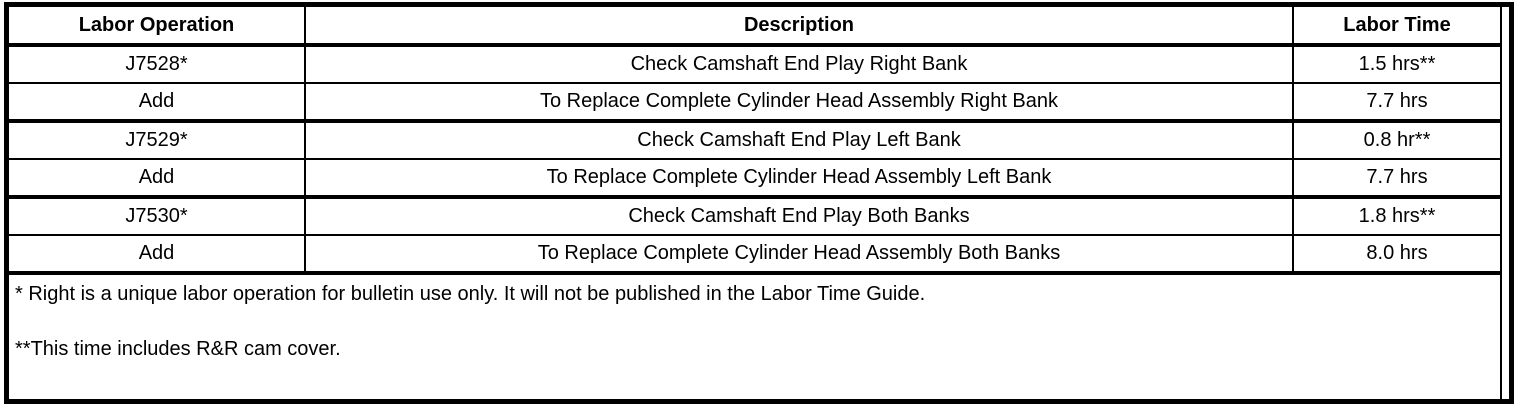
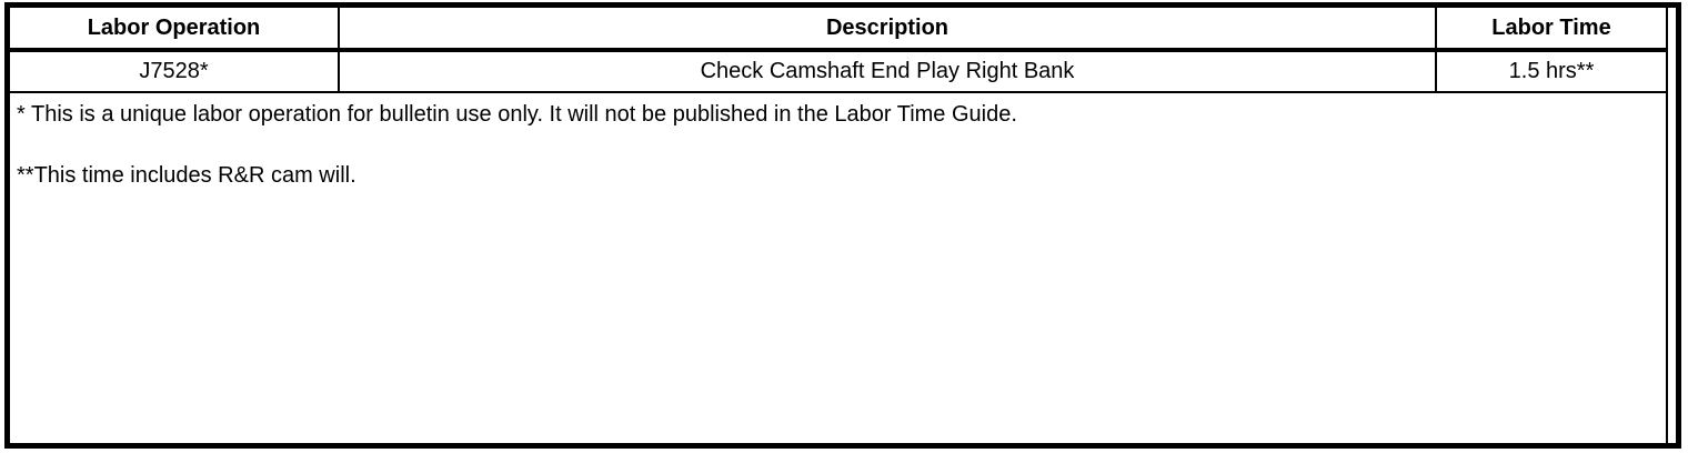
  Labor Operation	Description	Labor Time
  J7528*	Check Camshaft End Play Right Bank	1.5 hrs**
- Add	To Replace Complete Cylinder Head Assembly Right Bank	7.7 hrs
- J7529*	Check Camshaft End Play Left Bank	0.8 hr**
- Add	To Replace Complete Cylinder Head Assembly Left Bank	7.7 hrs
- J7530*	Check Camshaft End Play Both Banks	1.8 hrs**
- Add	To Replace Complete Cylinder Head Assembly Both Banks	8.0 hrs
- * Right is a unique labor operation for bulletin use only. It will not be published in the Labor Time Guide.
+ * This is a unique labor operation for bulletin use only. It will not be published in the Labor Time Guide.
- **This time includes R&R cam cover.
+ **This time includes R&R cam will.
